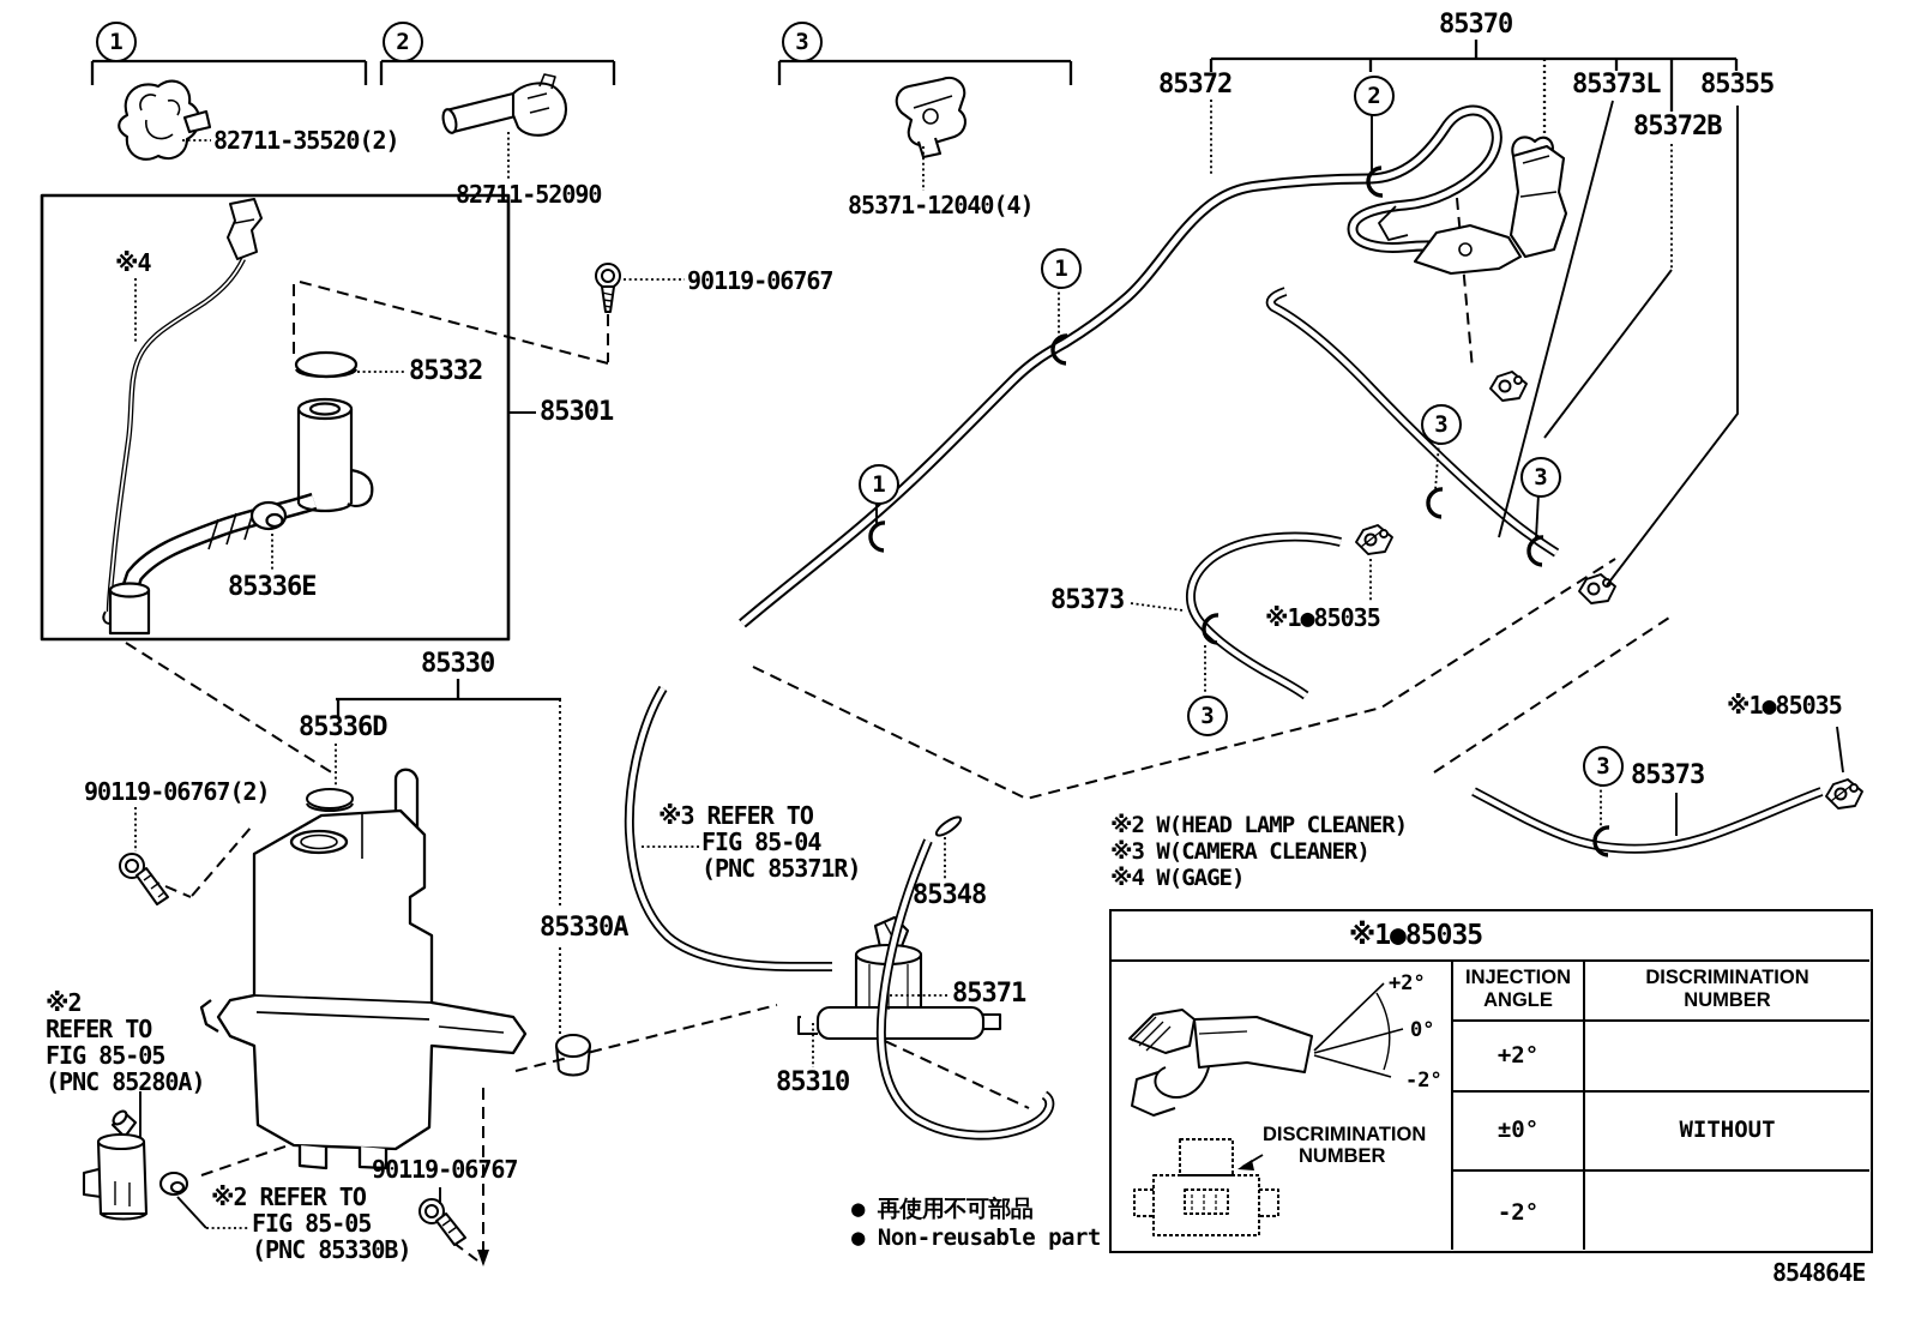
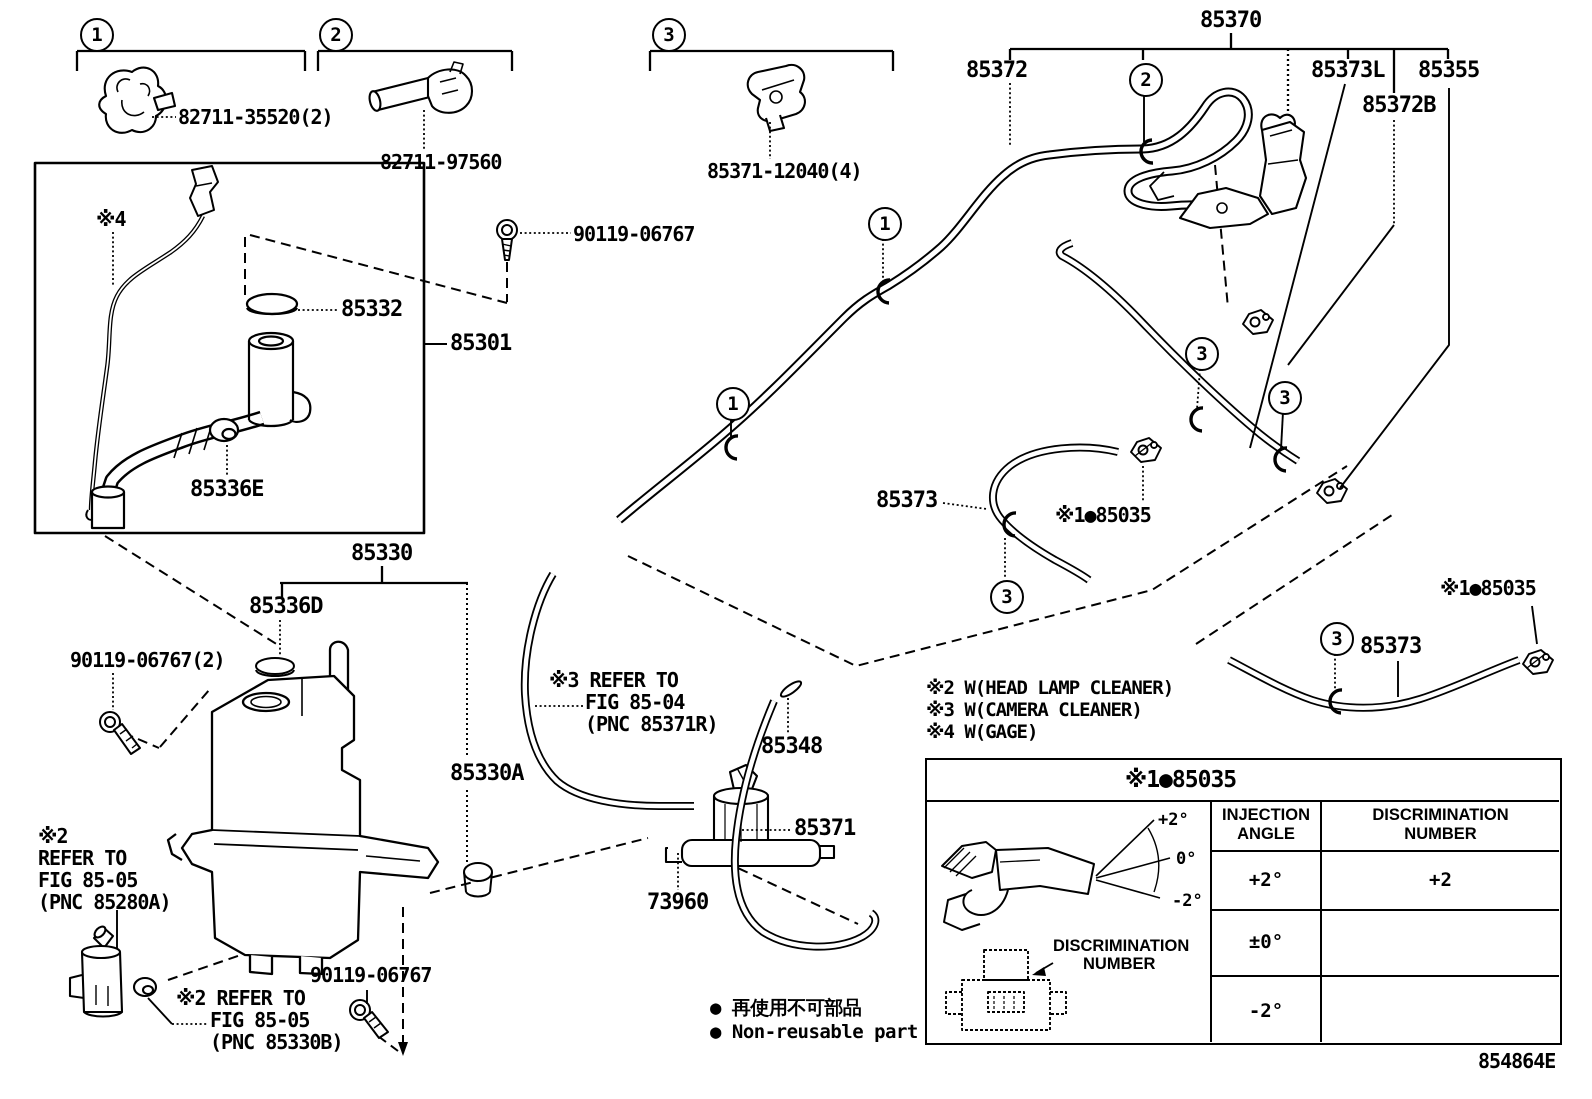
  1
  2
  3
  2
  1
  1
  3
  3
  3
  3
  82711-35520(2)
- 82711-52090
+ 82711-97560
  85371-12040(4)
  85370
  85372
  85373L
  85355
  85372B
  90119-06767
  85332
  85301
  85336E
  85330
  85336D
  90119-06767(2)
  ※4
  ※2
  REFER TO
  FIG 85-05
  (PNC 85280A)
  ※2 REFER TO
  FIG 85-05
  (PNC 85330B)
  90119-06767
  ※3 REFER TO
  FIG 85-04
  (PNC 85371R)
  85330A
  85348
  85371
- 85310
+ 73960
  85373
  ※1●85035
  ※1●85035
  85373
  ※2 W(HEAD LAMP CLEANER)
  ※3 W(CAMERA CLEANER)
  ※4 W(GAGE)
  ● 再使用不可部品
  ● Non-reusable part
  854864E
  ※1●85035
  INJECTION
  ANGLE
  DISCRIMINATION
  NUMBER
  +2°
+ +2
  ±0°
- WITHOUT
  -2°
  +2°
  0°
  -2°
  DISCRIMINATION
  NUMBER
